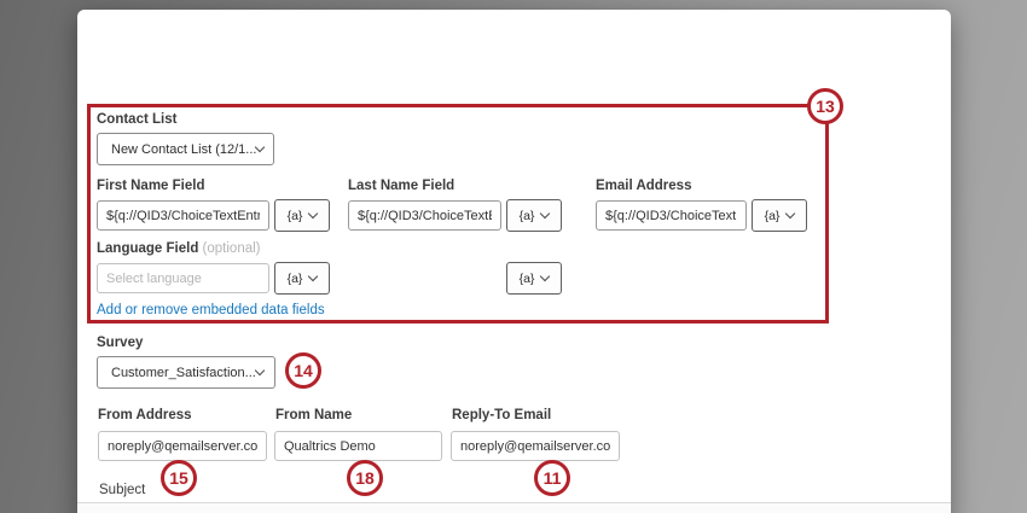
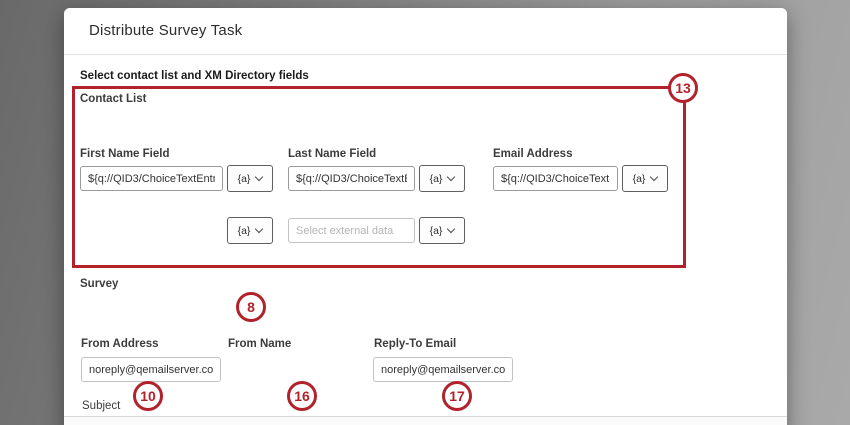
+ Distribute Survey Task
+ Select contact list and XM Directory fields
  13
  Contact List
- New Contact List (12/1...
  First Name Field
  ${q://QID3/ChoiceTextEntr
  {a}
  Last Name Field
  ${q://QID3/ChoiceText
  {a}
  Email Address
  ${q://QID3/ChoiceText
  {a}
- Language Field (optional)
- Select language
  {a}
+ Select external data
  {a}
- Add or remove embedded data fields
  Survey
- Customer_Satisfaction...
- 14
+ 8
  From Address
  noreply@qemailserver.co
  From Name
- Qualtrics Demo
  Reply-To Email
  noreply@qemailserver.co
- 15
+ 10
- 18
+ 16
- 11
+ 17
  Subject
